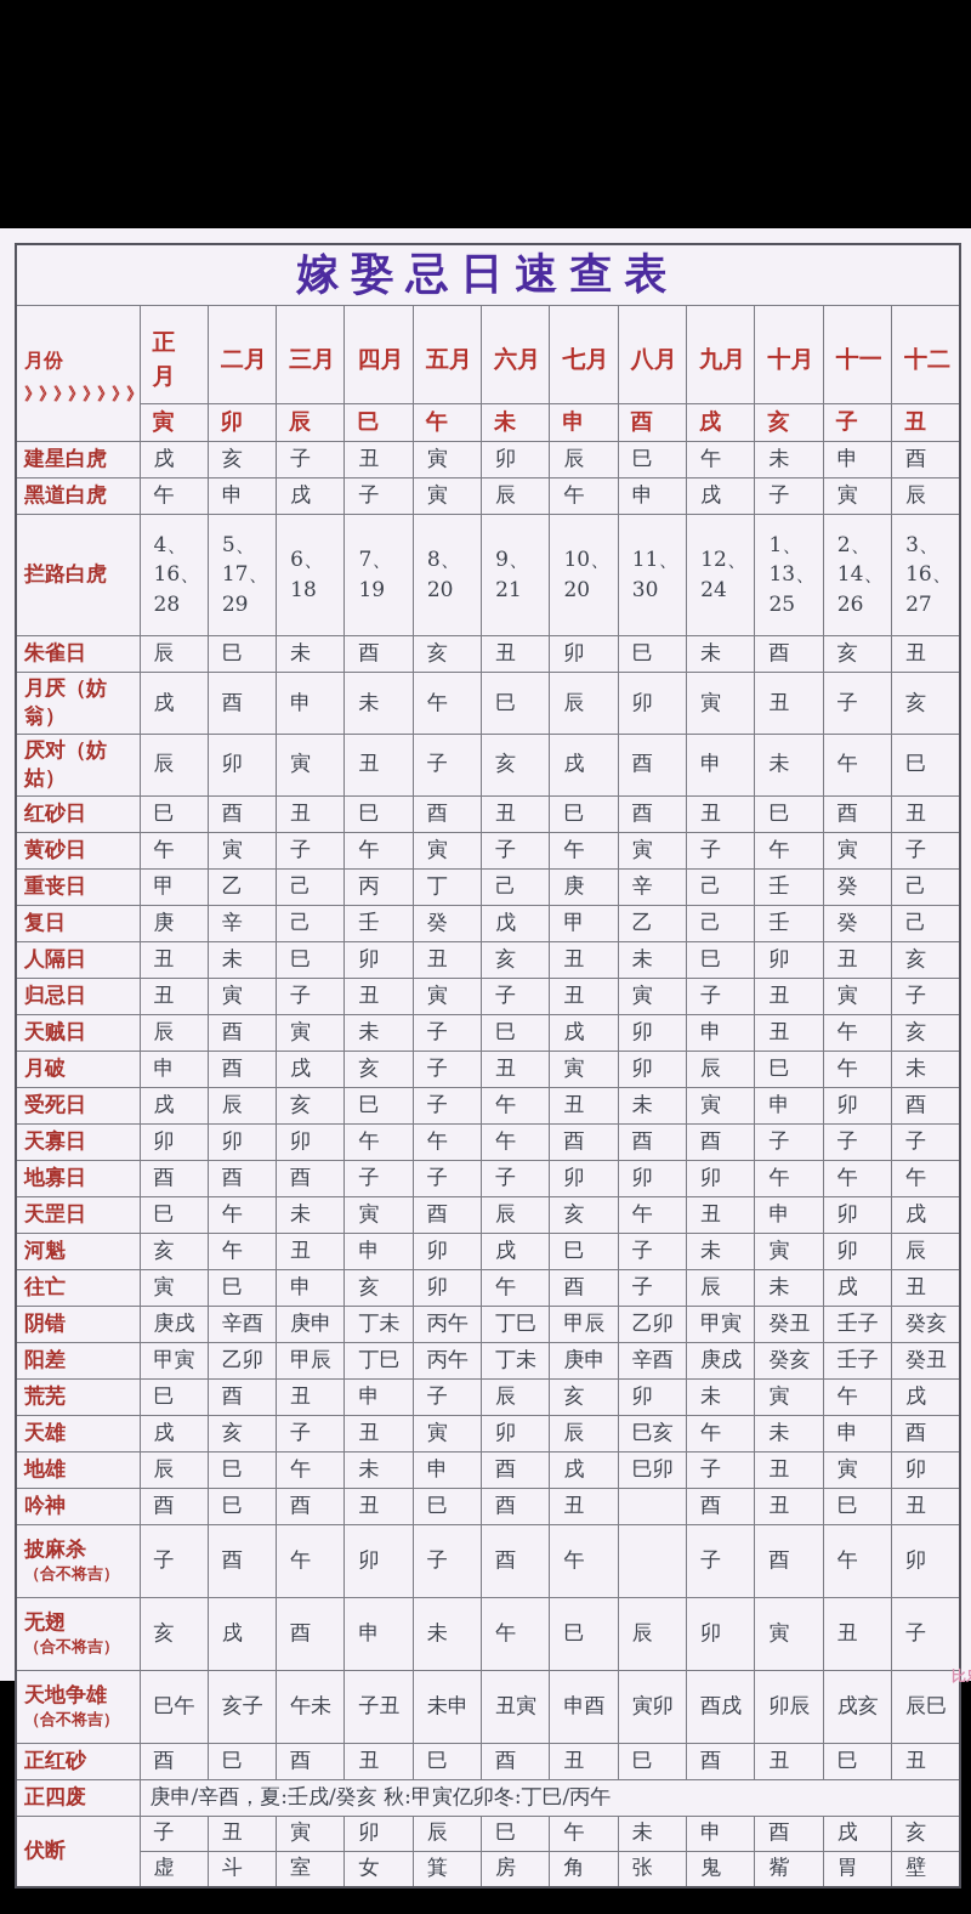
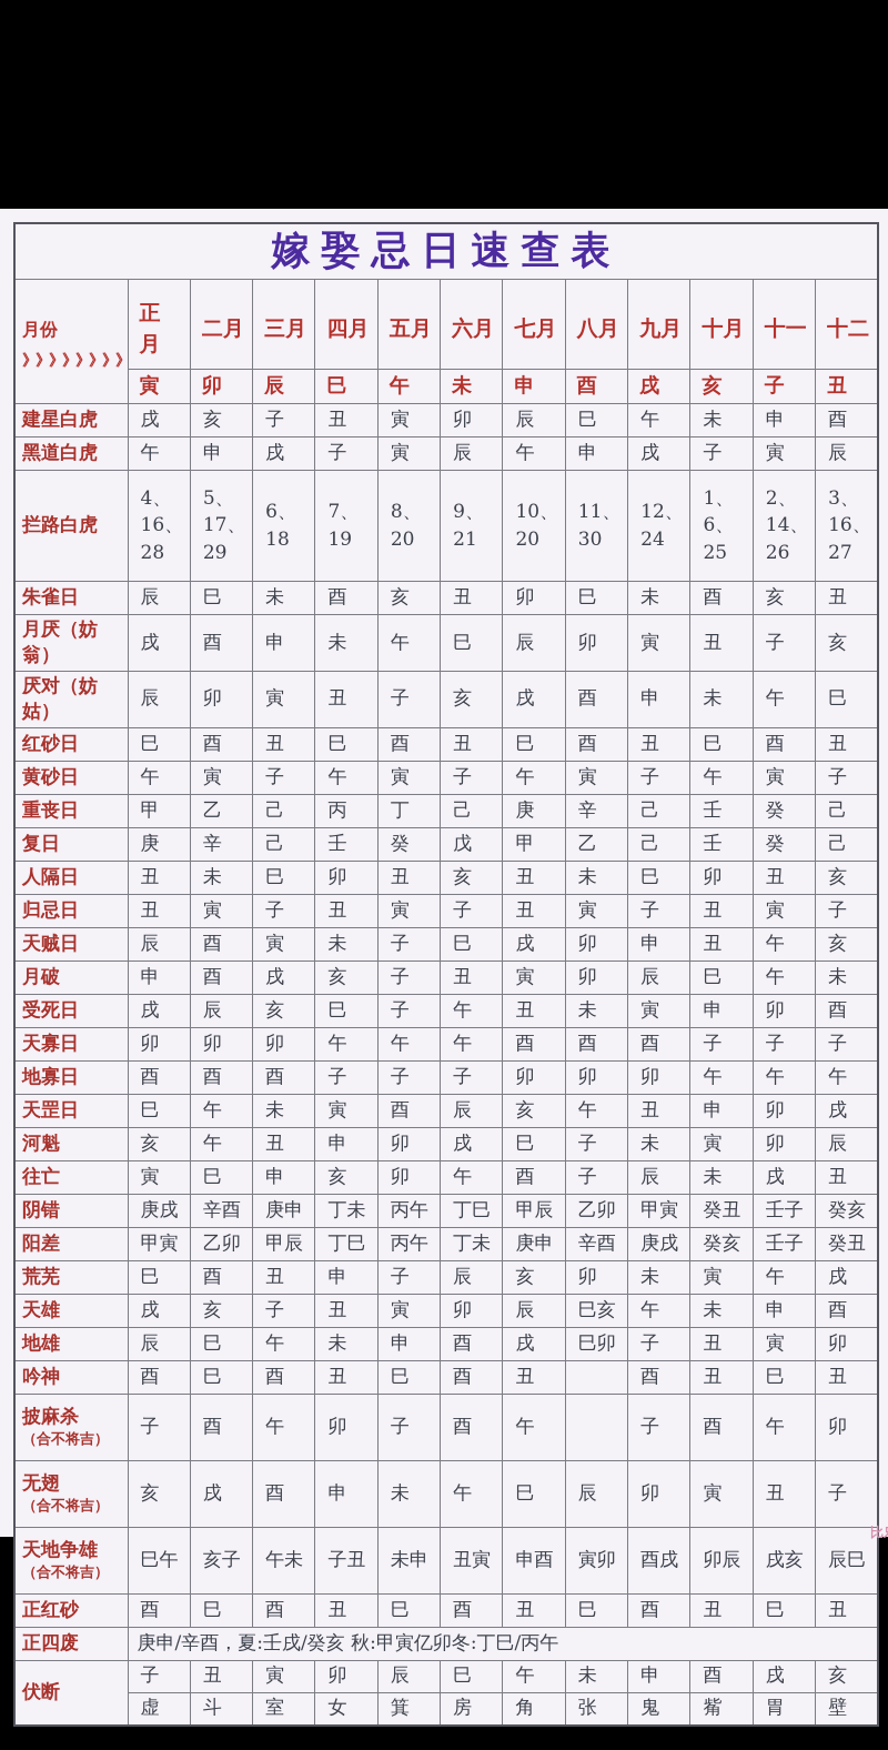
  嫁娶忌日速查表
  月份》》》》》》》》	正 月	二月	三月	四月	五月	六月	七月	八月	九月	十月	十一	十二
  寅	卯	辰	巳	午	未	申	酉	戌	亥	子	丑
  建星白虎	戌	亥	子	丑	寅	卯	辰	巳	午	未	申	酉
  黑道白虎	午	申	戌	子	寅	辰	午	申	戌	子	寅	辰
- 拦路白虎	4、16、28	5、17、29	6、18	7、19	8、20	9、21	10、20	11、30	12、24	1、13、25	2、14、26	3、16、27
+ 拦路白虎	4、16、28	5、17、29	6、18	7、19	8、20	9、21	10、20	11、30	12、24	1、6、25	2、14、26	3、16、27
  朱雀日	辰	巳	未	酉	亥	丑	卯	巳	未	酉	亥	丑
  月厌（妨翁）	戌	酉	申	未	午	巳	辰	卯	寅	丑	子	亥
  厌对（妨姑）	辰	卯	寅	丑	子	亥	戌	酉	申	未	午	巳
  红砂日	巳	酉	丑	巳	酉	丑	巳	酉	丑	巳	酉	丑
  黄砂日	午	寅	子	午	寅	子	午	寅	子	午	寅	子
  重丧日	甲	乙	己	丙	丁	己	庚	辛	己	壬	癸	己
  复日	庚	辛	己	壬	癸	戊	甲	乙	己	壬	癸	己
  人隔日	丑	未	巳	卯	丑	亥	丑	未	巳	卯	丑	亥
  归忌日	丑	寅	子	丑	寅	子	丑	寅	子	丑	寅	子
  天贼日	辰	酉	寅	未	子	巳	戌	卯	申	丑	午	亥
  月破	申	酉	戌	亥	子	丑	寅	卯	辰	巳	午	未
  受死日	戌	辰	亥	巳	子	午	丑	未	寅	申	卯	酉
  天寡日	卯	卯	卯	午	午	午	酉	酉	酉	子	子	子
  地寡日	酉	酉	酉	子	子	子	卯	卯	卯	午	午	午
  天罡日	巳	午	未	寅	酉	辰	亥	午	丑	申	卯	戌
  河魁	亥	午	丑	申	卯	戌	巳	子	未	寅	卯	辰
  往亡	寅	巳	申	亥	卯	午	酉	子	辰	未	戌	丑
  阴错	庚戌	辛酉	庚申	丁未	丙午	丁巳	甲辰	乙卯	甲寅	癸丑	壬子	癸亥
  阳差	甲寅	乙卯	甲辰	丁巳	丙午	丁未	庚申	辛酉	庚戌	癸亥	壬子	癸丑
  荒芜	巳	酉	丑	申	子	辰	亥	卯	未	寅	午	戌
  天雄	戌	亥	子	丑	寅	卯	辰	巳亥	午	未	申	酉
  地雄	辰	巳	午	未	申	酉	戌	巳卯	子	丑	寅	卯
  吟神	酉	巳	酉	丑	巳	酉	丑		酉	丑	巳	丑
  披麻杀（合不将吉）	子	酉	午	卯	子	酉	午		子	酉	午	卯
  无翅（合不将吉）	亥	戌	酉	申	未	午	巳	辰	卯	寅	丑	子
  天地争雄（合不将吉）	巳午	亥子	午未	子丑	未申	丑寅	申酉	寅卯	酉戌	卯辰	戌亥	辰巳
  正红砂	酉	巳	酉	丑	巳	酉	丑	巳	酉	丑	巳	丑
  正四废	庚申/辛酉，夏:壬戌/癸亥 秋:甲寅亿卯冬:丁巳/丙午
  伏断	子	丑	寅	卯	辰	巳	午	未	申	酉	戌	亥
  虚	斗	室	女	箕	房	角	张	鬼	觜	胃	壁
